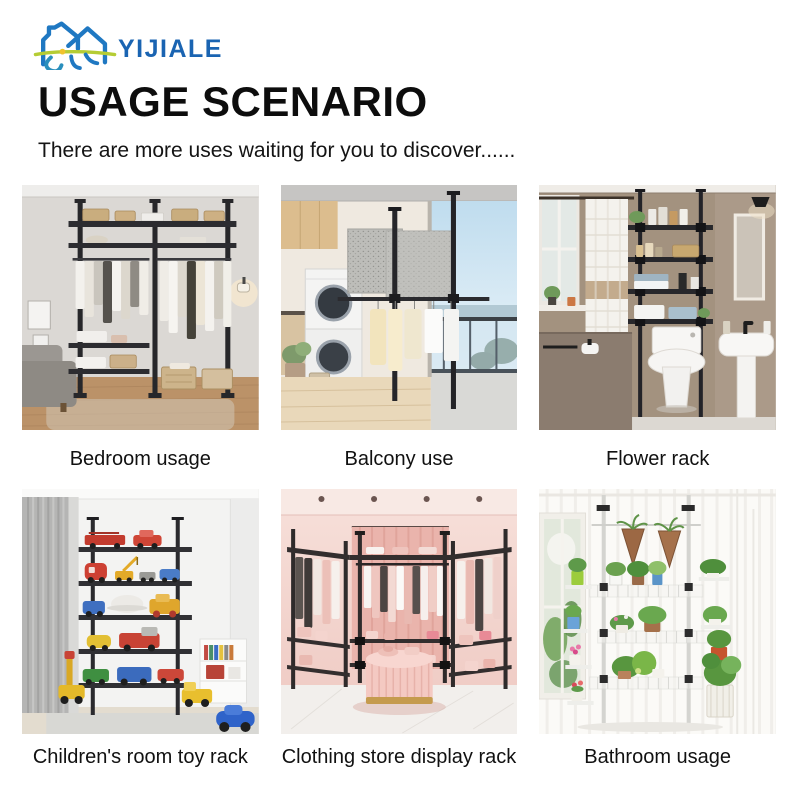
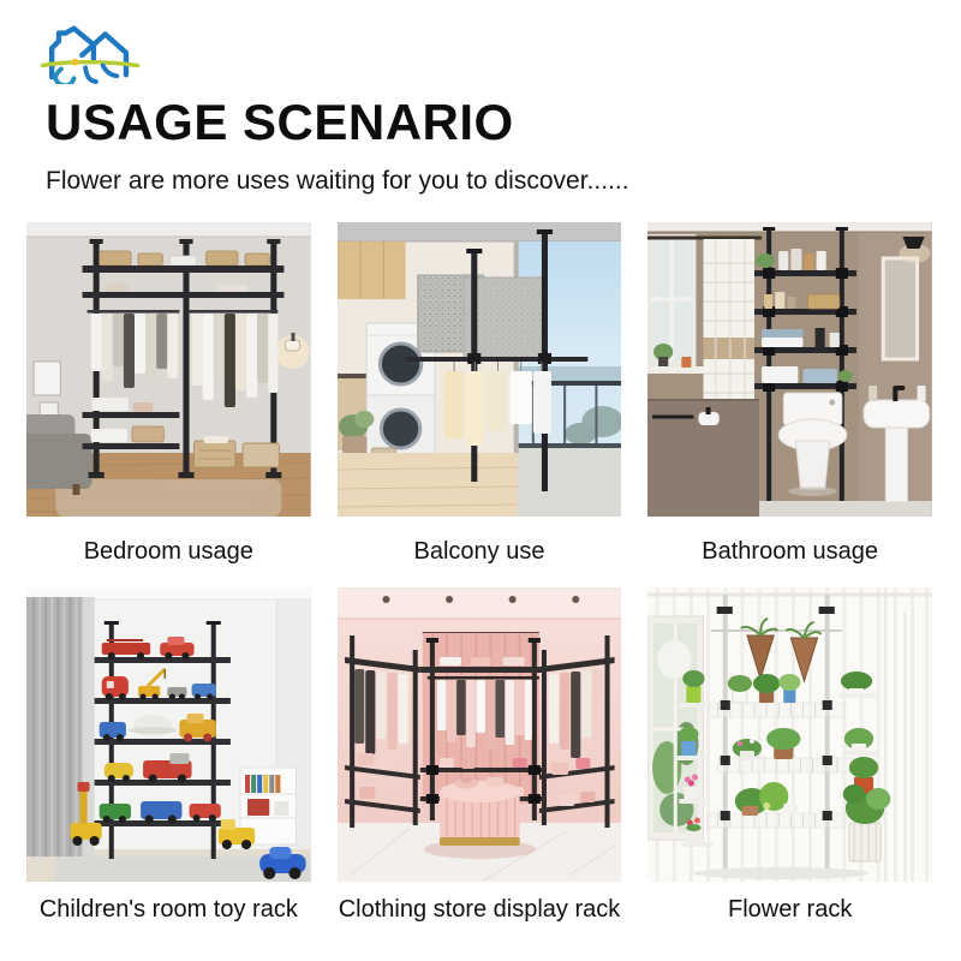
- YIJIALE
  USAGE SCENARIO
- There are more uses waiting for you to discover......
+ Flower are more uses waiting for you to discover......
  Bedroom usage
  Balcony use
- Flower rack
+ Bathroom usage
  Children's room toy rack
  Clothing store display rack
- Bathroom usage
+ Flower rack
